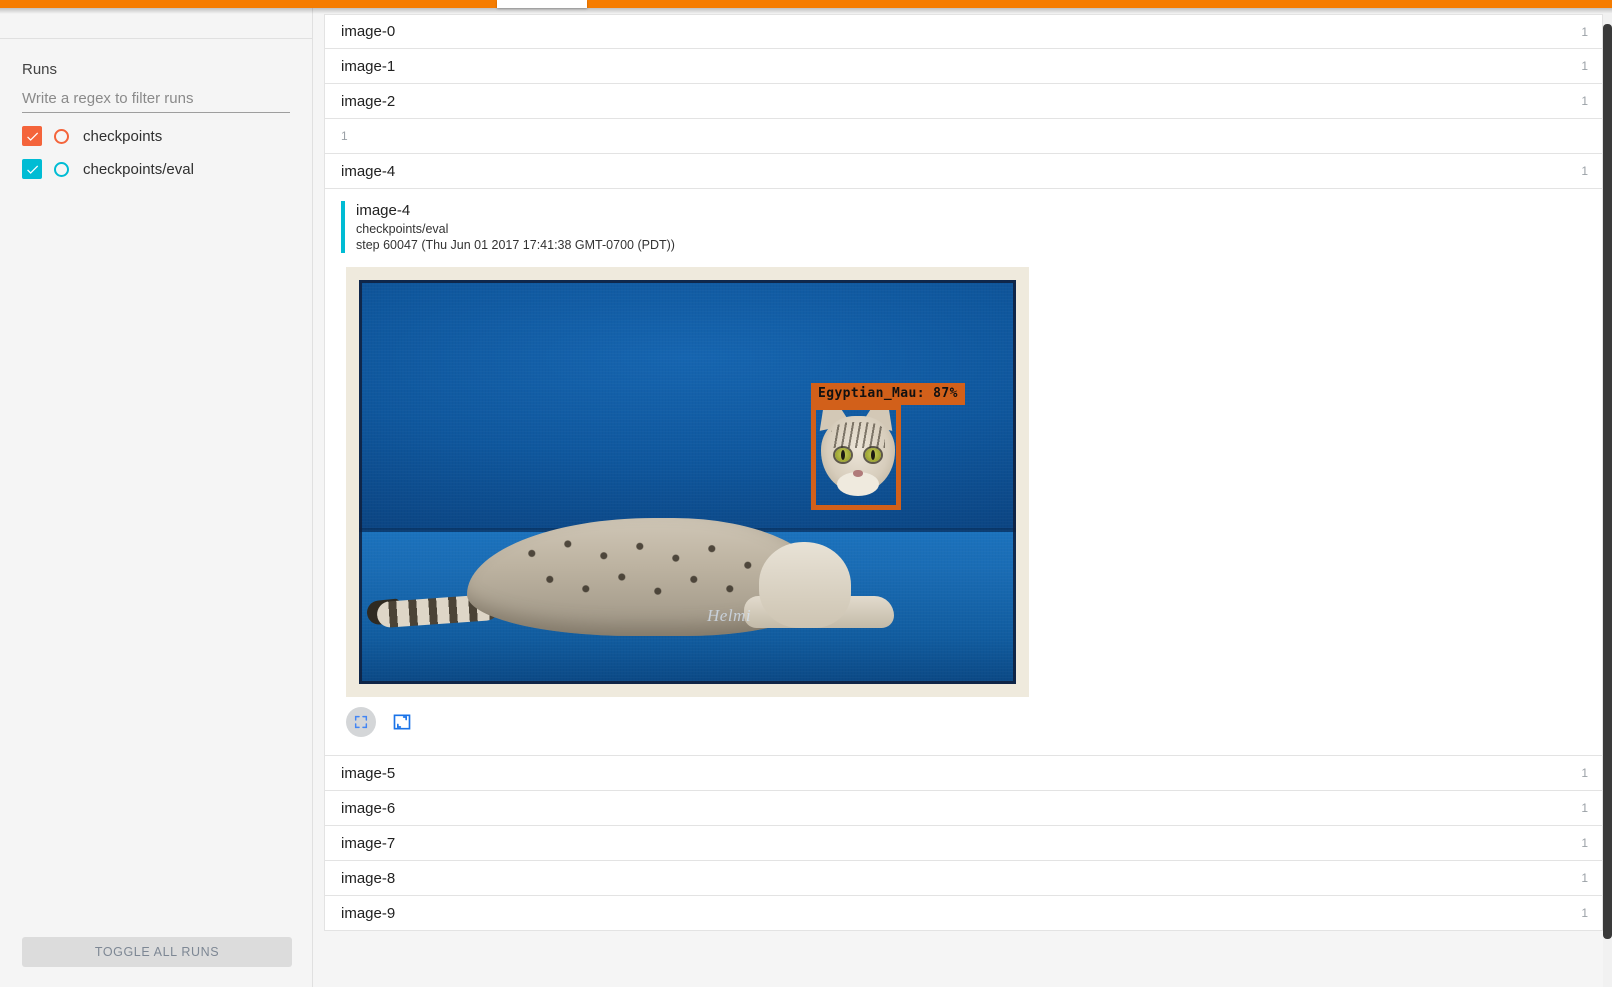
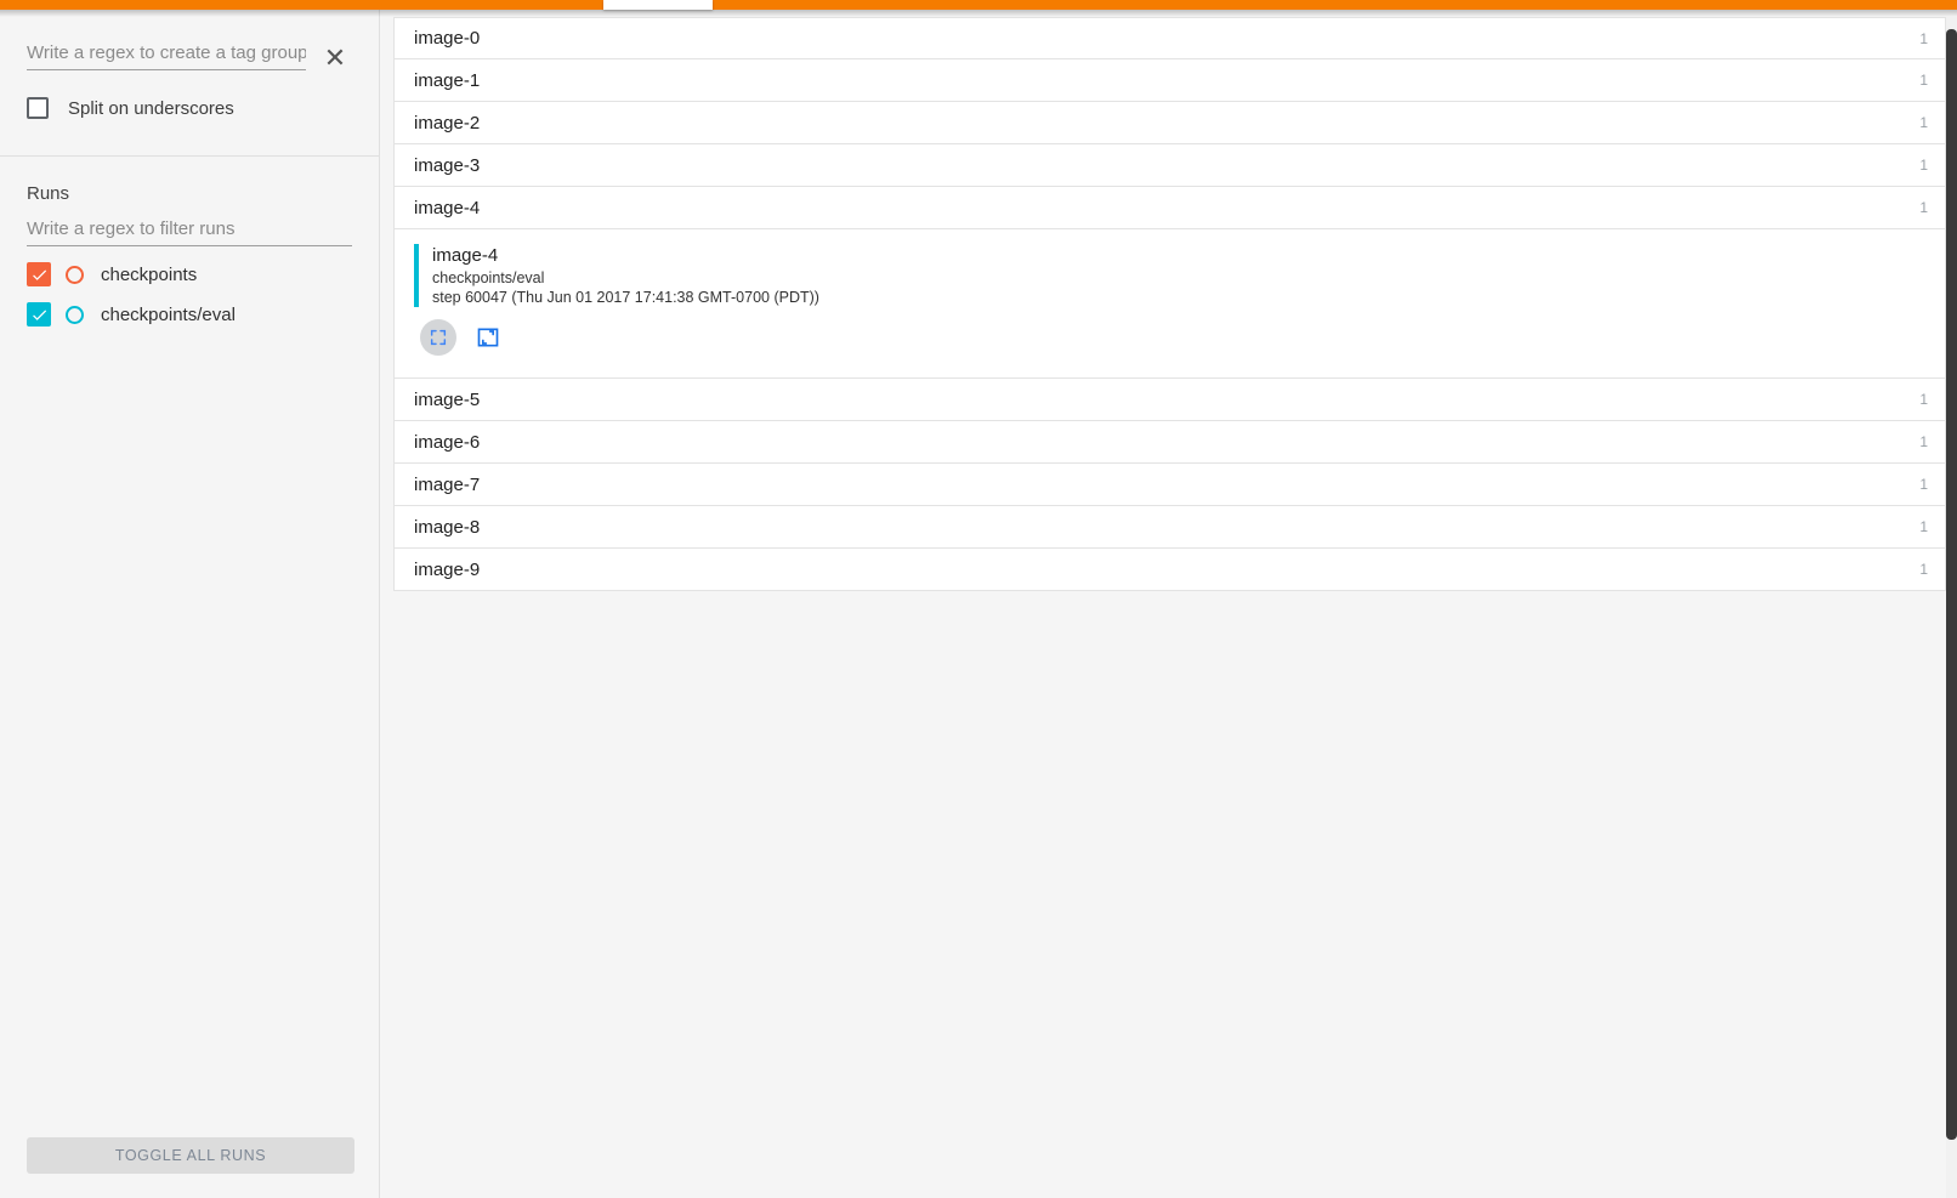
+ Write a regex to create a tag group
+ ✕
+ Split on underscores
  Runs
  Write a regex to filter runs
  checkpoints
  checkpoints/eval
  TOGGLE ALL RUNS
  image-0
  1
  image-1
  1
  image-2
  1
+ image-3
  1
  image-4
  1
  image-4
  checkpoints/eval
  step 60047 (Thu Jun 01 2017 17:41:38 GMT-0700 (PDT))
- Egyptian_Mau: 87%
- Helmi
  image-5
  1
  image-6
  1
  image-7
  1
  image-8
  1
  image-9
  1
